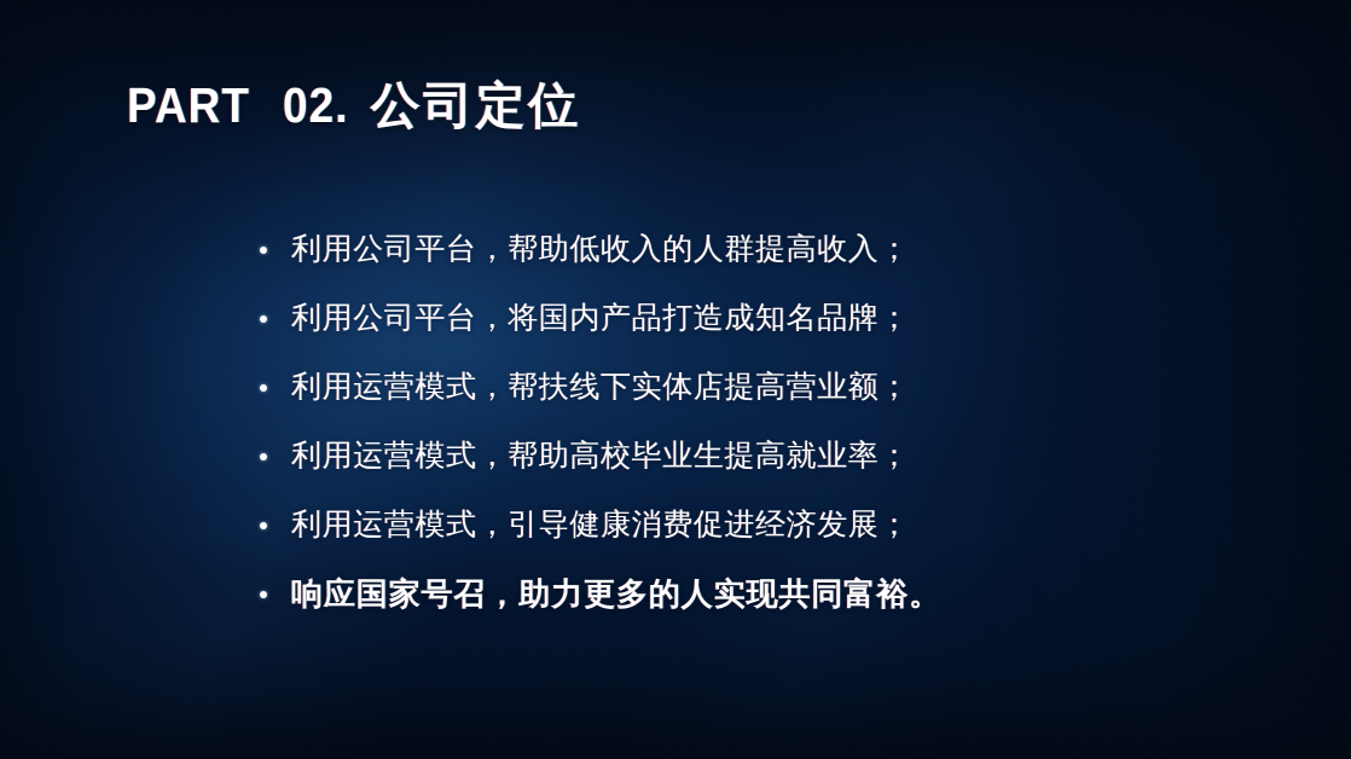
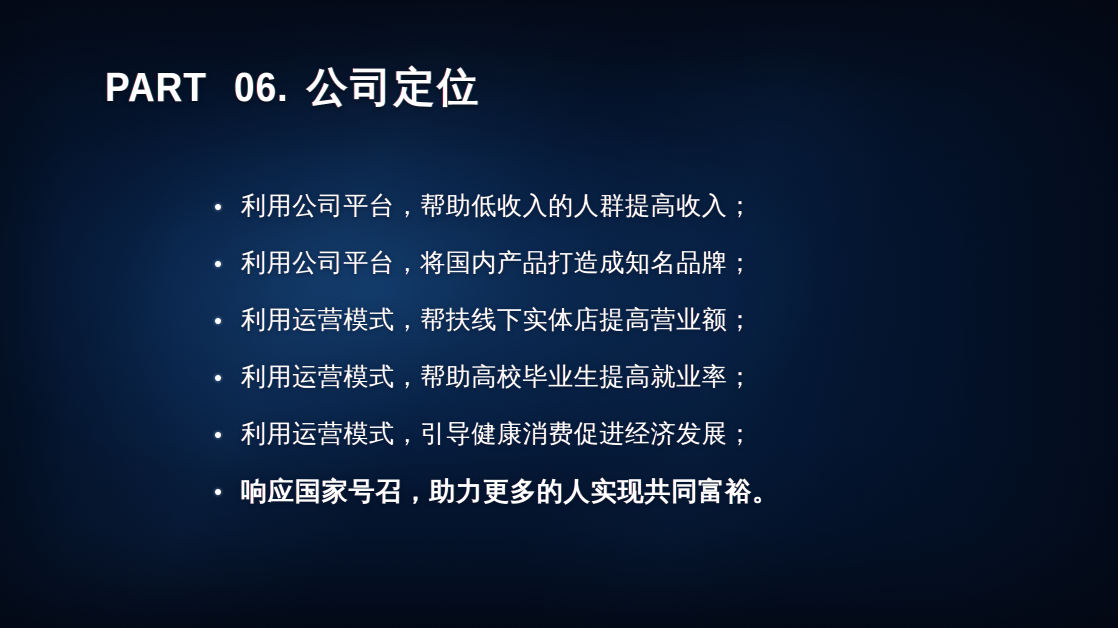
- PART 02. 公司定位
+ PART 06. 公司定位
  利用公司平台，帮助低收入的人群提高收入；
  利用公司平台，将国内产品打造成知名品牌；
  利用运营模式，帮扶线下实体店提高营业额；
  利用运营模式，帮助高校毕业生提高就业率；
  利用运营模式，引导健康消费促进经济发展；
  响应国家号召，助力更多的人实现共同富裕。
